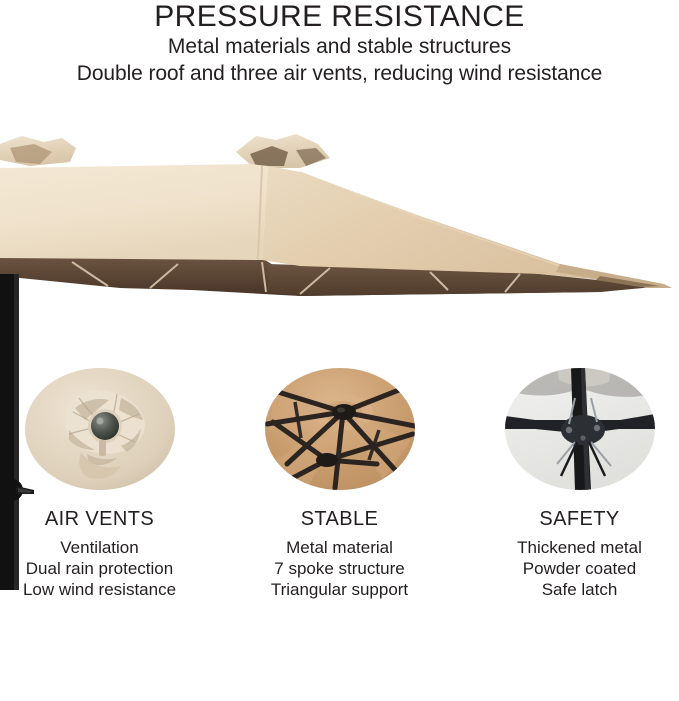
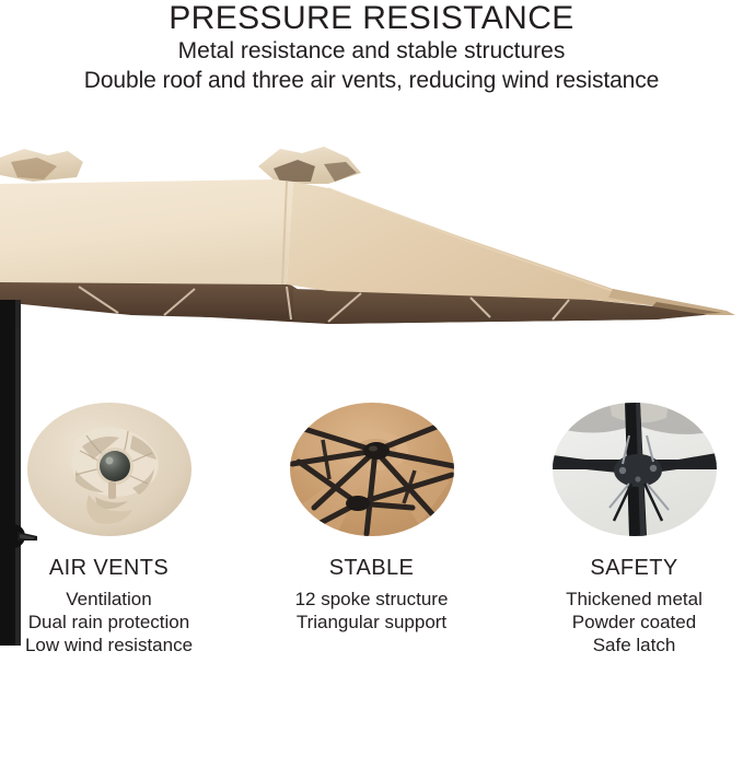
  PRESSURE RESISTANCE
- Metal materials and stable structures
+ Metal resistance and stable structures
  Double roof and three air vents, reducing wind resistance
  AIR VENTS
  Ventilation
  Dual rain protection
  Low wind resistance
  STABLE
- Metal material
- 7 spoke structure
+ 12 spoke structure
  Triangular support
  SAFETY
  Thickened metal
  Powder coated
  Safe latch
